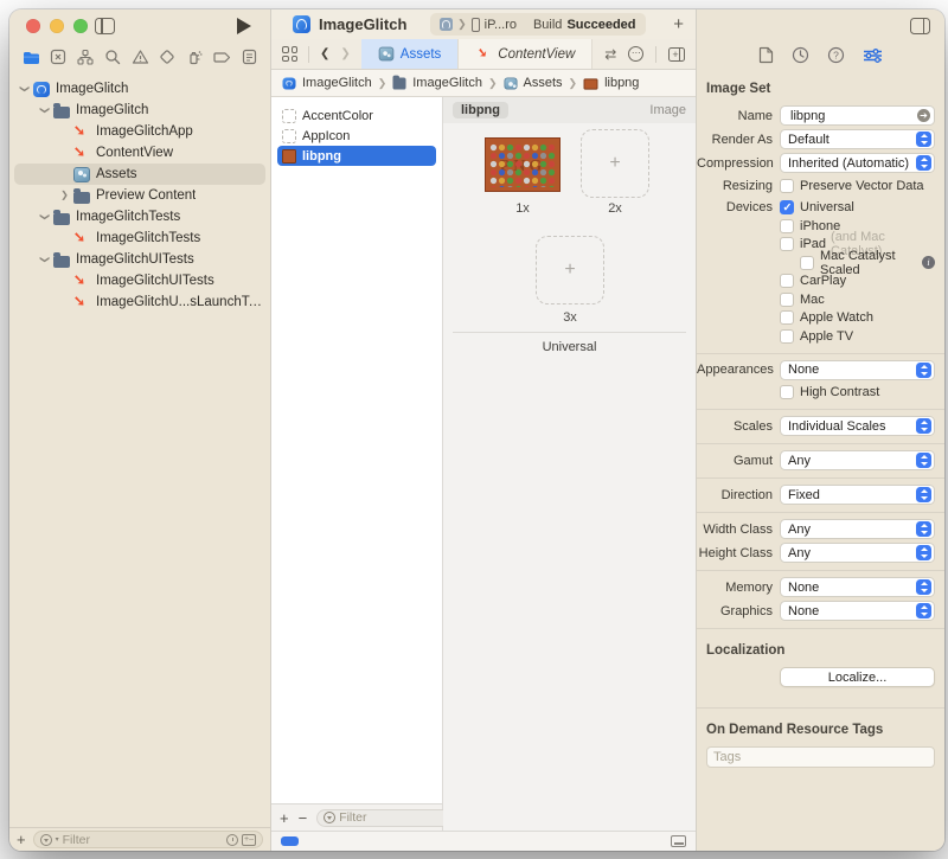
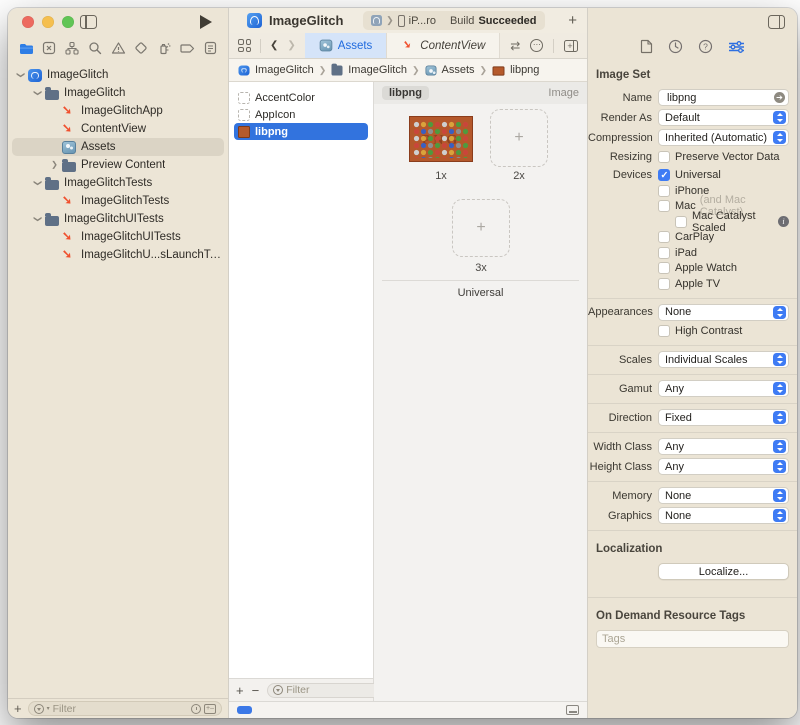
  ImageGlitch
  ImageGlitch
  ImageGlitchApp
  ContentView
  Assets
  Preview Content
  ImageGlitchTests
  ImageGlitchTests
  ImageGlitchUITests
  ImageGlitchUITests
  ImageGlitchU...sLaunchTest
  +
  Filter
  ImageGlitch
  ❯
  iP...ro
  Build
  Succeeded
  +
  ❮
  ❯
  Assets
  ContentView
  ⇄
  ⋯
  +
  ImageGlitch
  ❯
  ImageGlitch
  ❯
  Assets
  ❯
  libpng
  AccentColor
  AppIcon
  libpng
  +
  −
  Filter
  libpng
  Image
  +
  +
  1x
  2x
  3x
  Universal
  ?
  Image Set
  Name
  libpng
  ➔
  Render As
  Default
  Compression
  Inherited (Automatic)
  Resizing
  Preserve Vector Data
  Devices
  Universal
  iPhone
- iPad
+ Mac
  (and Mac Catalyst)
  Mac Catalyst Scaled
  i
  CarPlay
- Mac
+ iPad
  Apple Watch
  Apple TV
  Appearances
  None
  High Contrast
  Scales
  Individual Scales
  Gamut
  Any
  Direction
  Fixed
  Width Class
  Any
  Height Class
  Any
  Memory
  None
  Graphics
  None
  Localization
  Localize...
  On Demand Resource Tags
  Tags
